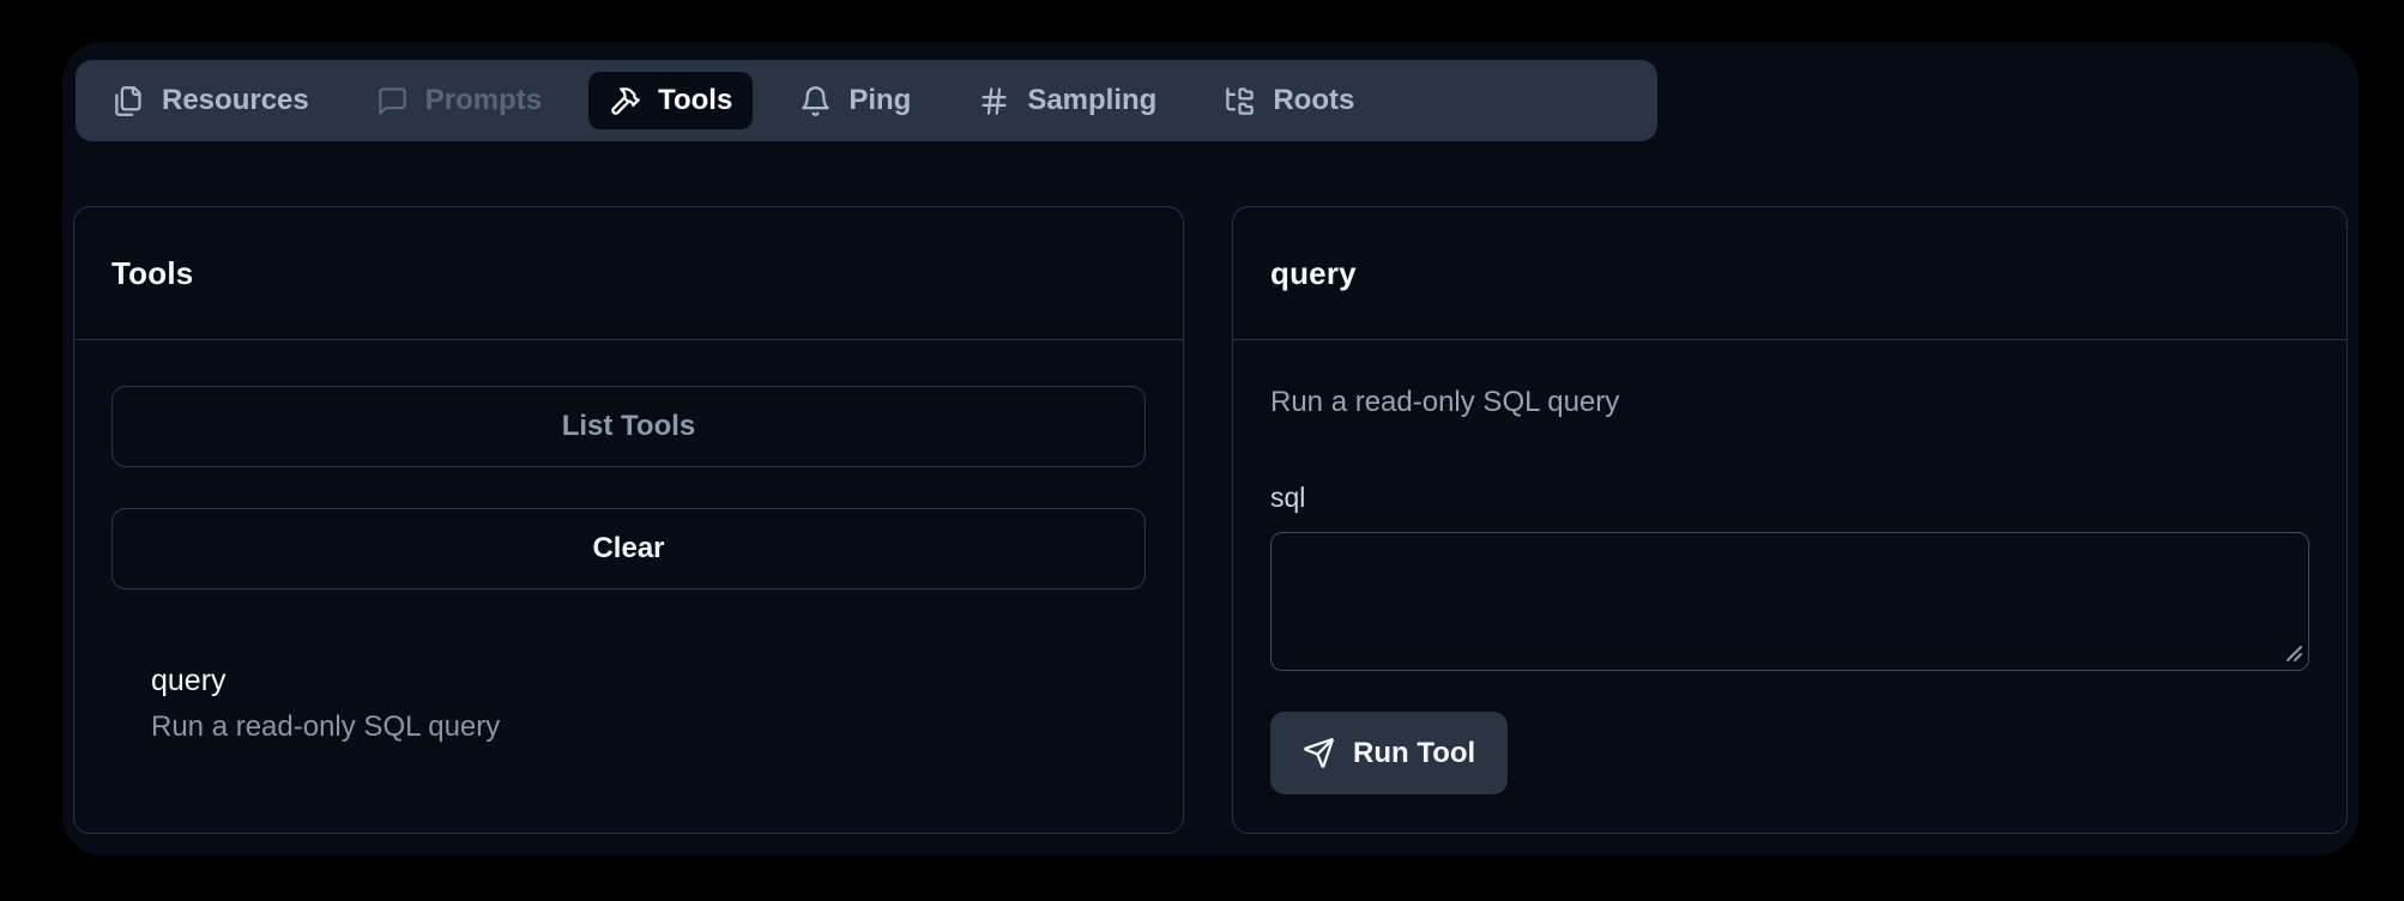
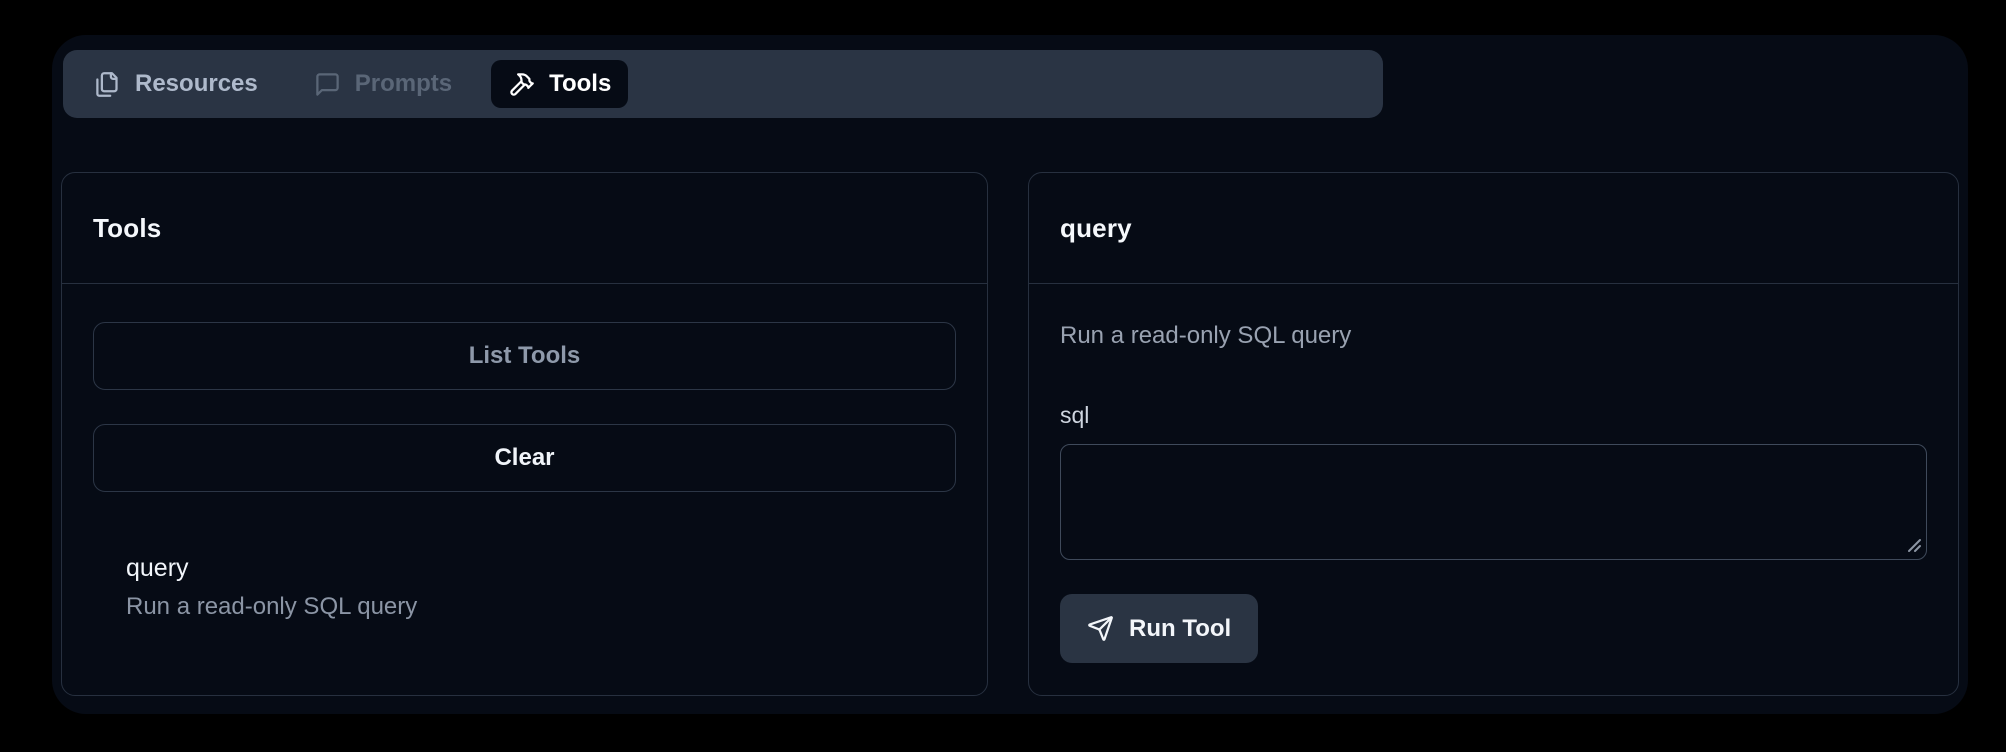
  Resources
  Prompts
  Tools
- Ping
- Sampling
- Roots
  Tools
  List Tools
  Clear
  query
  Run a read-only SQL query
  query
  Run a read-only SQL query
  sql
  Run Tool
